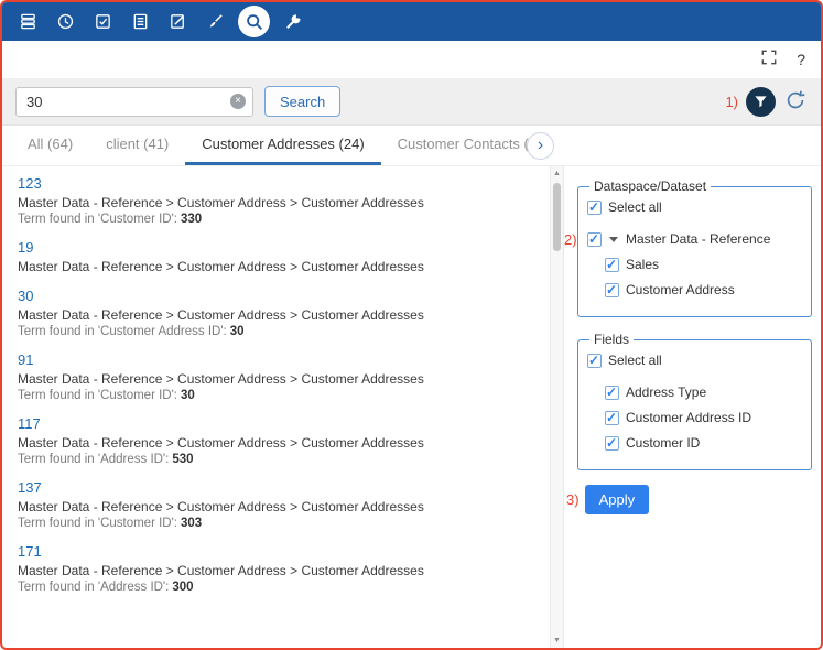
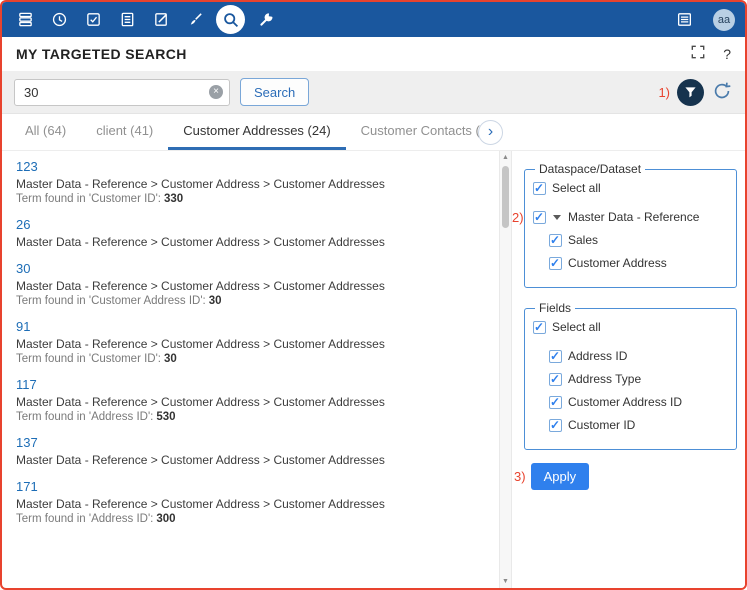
+ aa
+ MY TARGETED SEARCH
  ?
  30
  Search
  1)
  All (64)
  client (41)
  Customer Addresses (24)
  Customer Contacts
  123
  Master Data - Reference > Customer Address > Customer Addresses
  Term found in 'Customer ID': 330
- 19
+ 26
  Master Data - Reference > Customer Address > Customer Addresses
  30
  Master Data - Reference > Customer Address > Customer Addresses
  Term found in 'Customer Address ID': 30
  91
  Master Data - Reference > Customer Address > Customer Addresses
  Term found in 'Customer ID': 30
  117
  Master Data - Reference > Customer Address > Customer Addresses
  Term found in 'Address ID': 530
  137
  Master Data - Reference > Customer Address > Customer Addresses
- Term found in 'Customer ID': 303
  171
  Master Data - Reference > Customer Address > Customer Addresses
  Term found in 'Address ID': 300
  Dataspace/Dataset
  Select all
  2)
  Master Data - Reference
  Sales
  Customer Address
  Fields
  Select all
+ Address ID
  Address Type
  Customer Address ID
  Customer ID
  3)
  Apply
